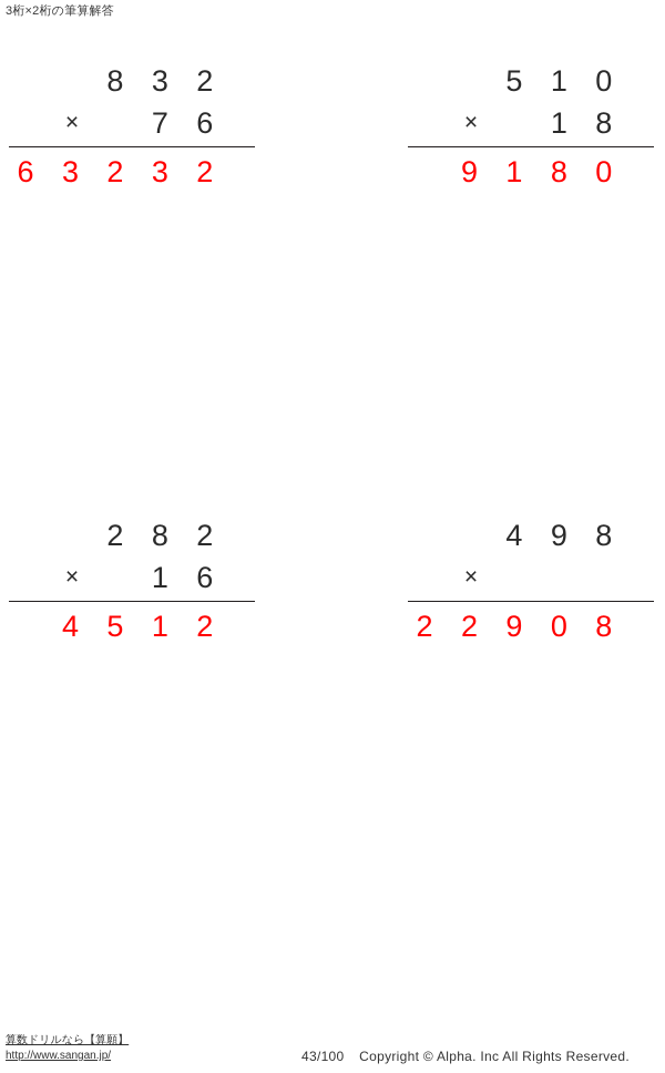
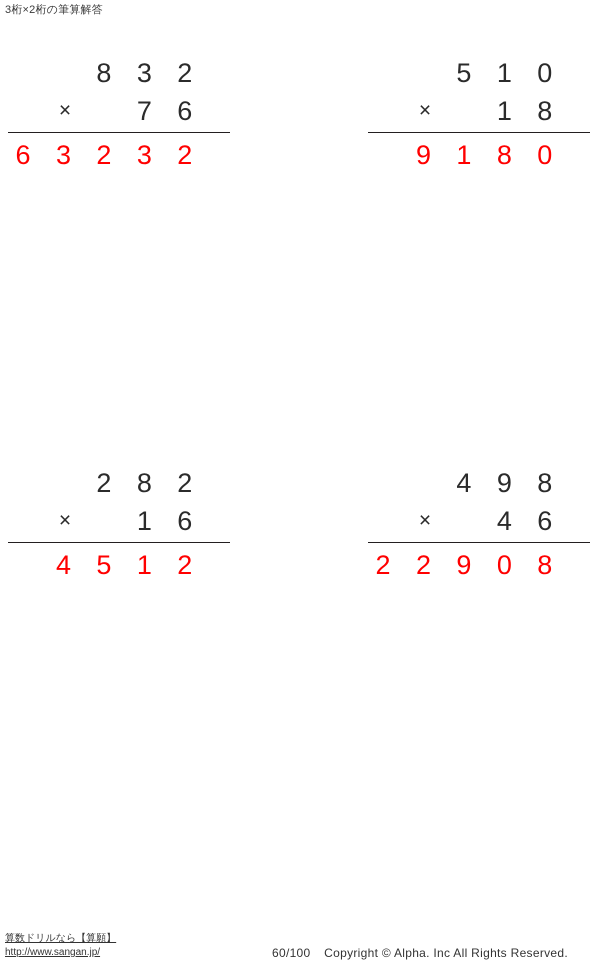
  3桁×2桁の筆算解答
  8 3 2
  ×
  7 6
  6 3 2 3 2
  5 1 0
  ×
  1 8
  9 1 8 0
  2 8 2
  ×
  1 6
  4 5 1 2
  4 9 8
  ×
+ 4 6
  2 2 9 0 8
  算数ドリルなら【算願】
  http://www.sangan.jp/
- 43/100 Copyright © Alpha. Inc All Rights Reserved.
+ 60/100 Copyright © Alpha. Inc All Rights Reserved.
